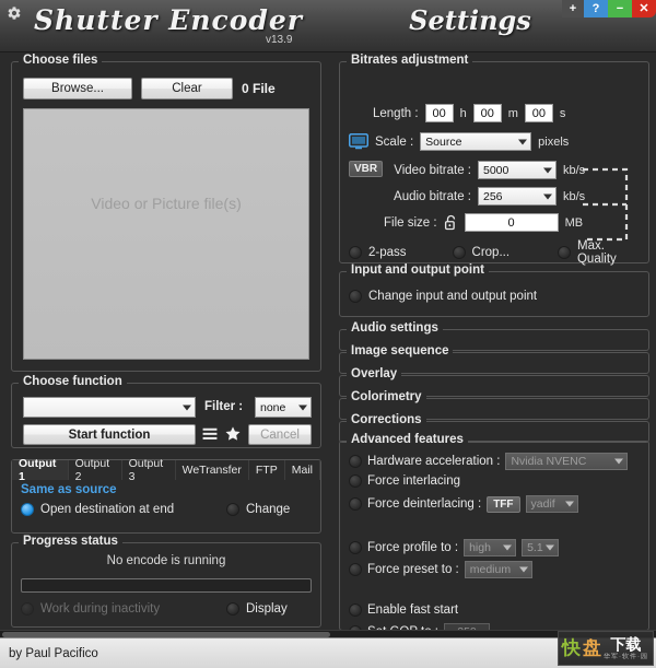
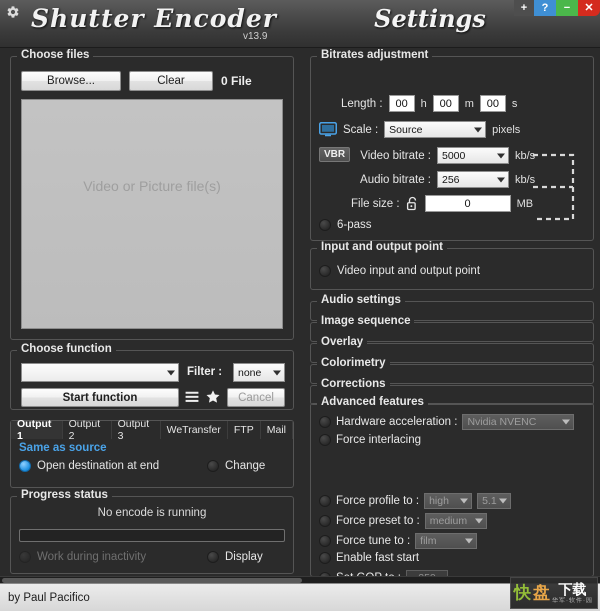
  Shutter Encoder
  v13.9
  Settings
  +
  ?
  −
  ✕
  Choose files
  Browse...
  Clear
  0 File
  Video or Picture file(s)
  Choose function
  Filter :
  none
  Start function
  Cancel
  Output 1
  Output 2
  Output 3
  WeTransfer
  FTP
  Mail
  Same as source
  Open destination at end
  Change
  Progress status
  No encode is running
  Work during inactivity
  Display
  Bitrates adjustment
  Length :
  00
  h
  00
  m
  00
  s
  Scale :
  Source
  pixels
  VBR
  Video bitrate :
  5000
  kb/s
  Audio bitrate :
  256
  kb/s
  File size :
  0
  MB
- 2-pass
+ 6-pass
- Crop...
- Max. Quality
  Input and output point
- Change input and output point
+ Video input and output point
  Audio settings
  Image sequence
  Overlay
  Colorimetry
  Corrections
  Advanced features
  Hardware acceleration :
  Nvidia NVENC
  Force interlacing
- Force deinterlacing :
- TFF
- yadif
  Force profile to :
  high
  5.1
  Force preset to :
  medium
+ Force tune to :
+ film
  Enable fast start
  by Paul Pacifico
  快
  盘
  下载
